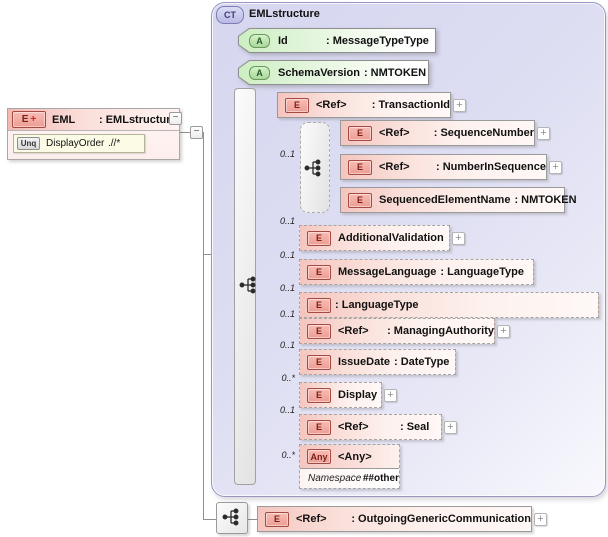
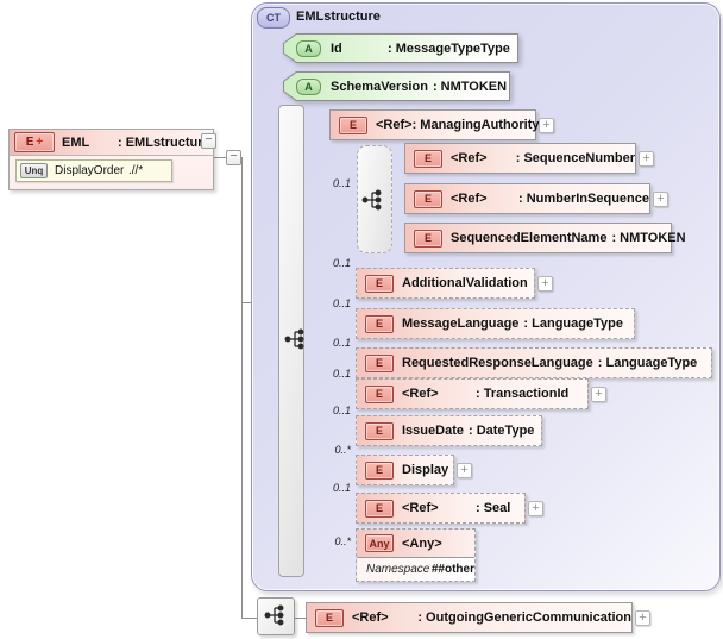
  CT
  EMLstructure
  A
  Id
  : MessageTypeType
  A
  SchemaVersion
  : NMTOKEN
  0..1
  E
  <Ref>
- : TransactionId
+ : ManagingAuthority
  +
  E
  <Ref>
  : SequenceNumber
  +
  E
  <Ref>
  : NumberInSequence
  +
  E
  SequencedElementName
  : NMTOKEN
  0..1
  E
  AdditionalValidation
  +
  0..1
  E
  MessageLanguage
  : LanguageType
  0..1
  E
+ RequestedResponseLanguage
  : LanguageType
  0..1
  E
  <Ref>
- : ManagingAuthority
+ : TransactionId
  +
  0..1
  E
  IssueDate
  : DateType
  0..*
  E
  Display
  +
  0..1
  E
  <Ref>
  : Seal
  +
  0..*
  Any
  <Any>
  Namespace
  ##other
  E
  <Ref>
  : OutgoingGenericCommunication
  +
  E
  +
  EML
  : EMLstructu
  Unq
  DisplayOrder
  .//*
  −
  −
